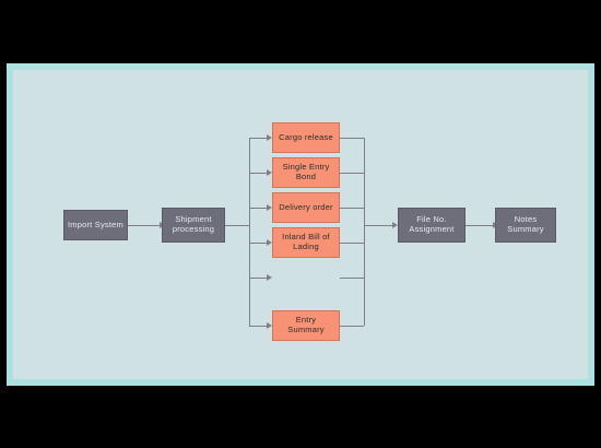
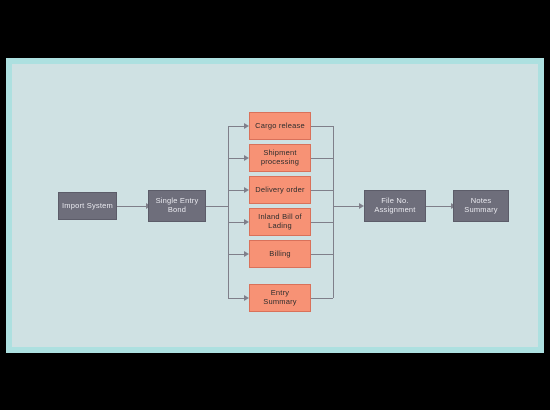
  Import System
- Shipment processing
+ Single Entry Bond
  Cargo release
- Single Entry Bond
+ Shipment processing
  Delivery order
  Inland Bill of Lading
+ Billing
  Entry Summary
  File No. Assignment
  Notes Summary
